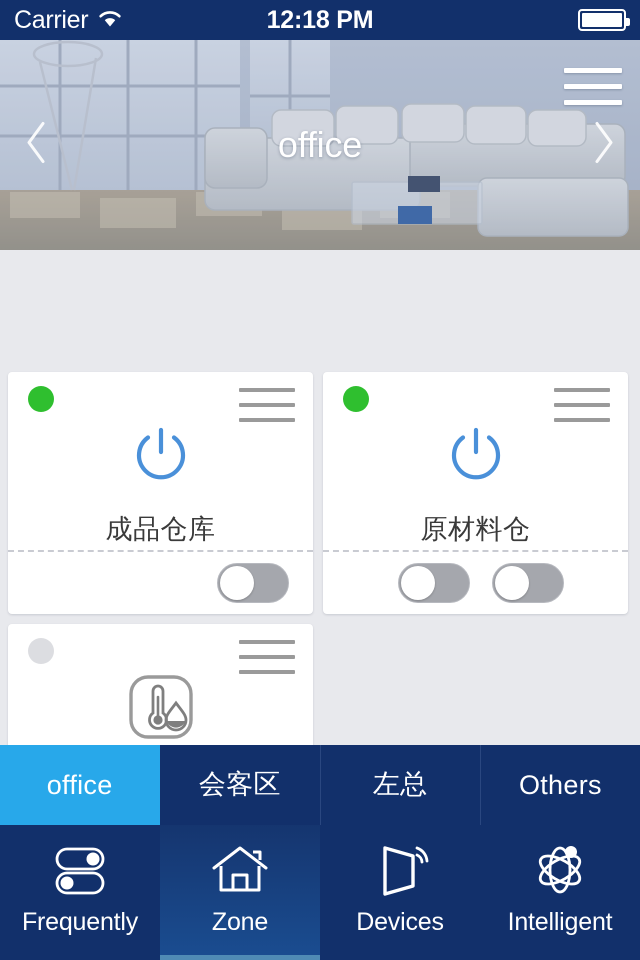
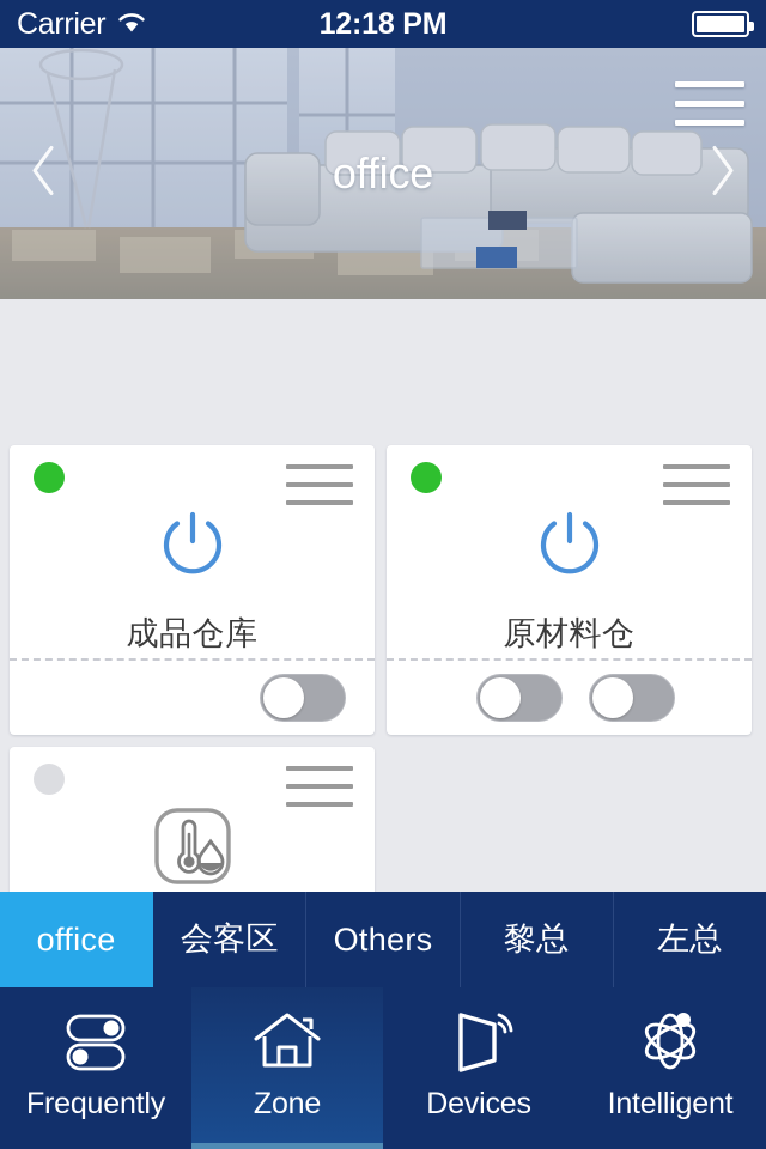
  Carrier
  12:18 PM
  office
  成品仓库
  原材料仓
  office
  会客区
- 左总
+ Others
+ 黎总
- Others
+ 左总
  Frequently
  Zone
  Devices
  Intelligent
